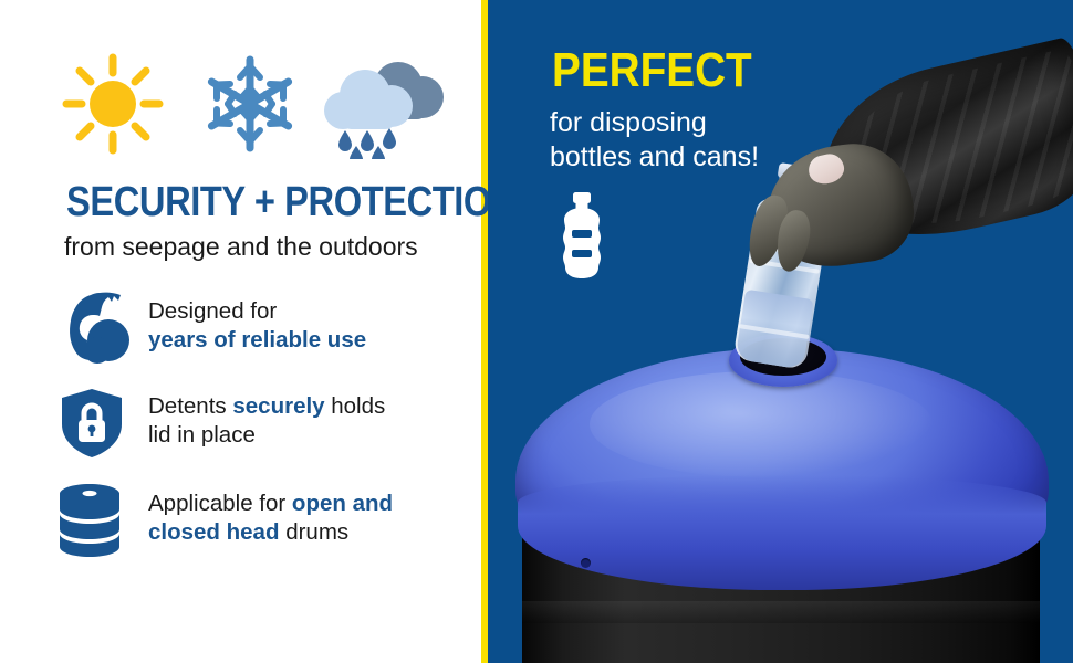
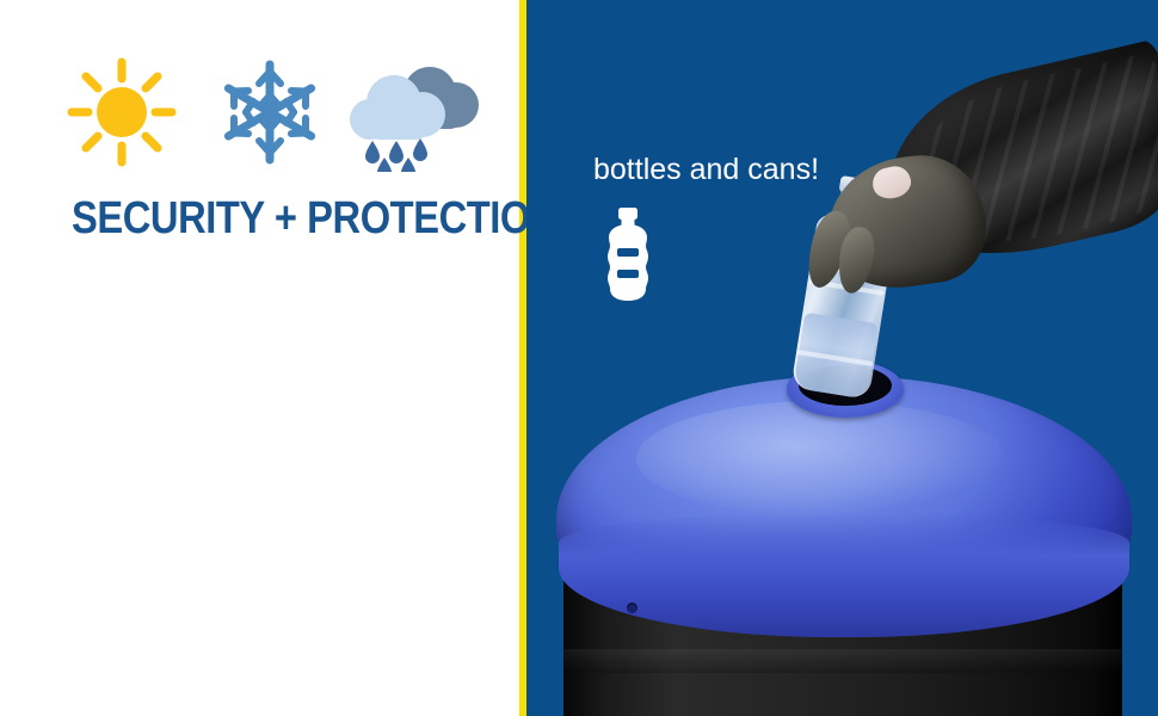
  SECURITY + PROTECTIO
- from seepage and the outdoors
- Designed for
- years of reliable use
- Detents securely holds
- lid in place
- Applicable for open and
- closed head drums
- PERFECT
- for disposing
  bottles and cans!
